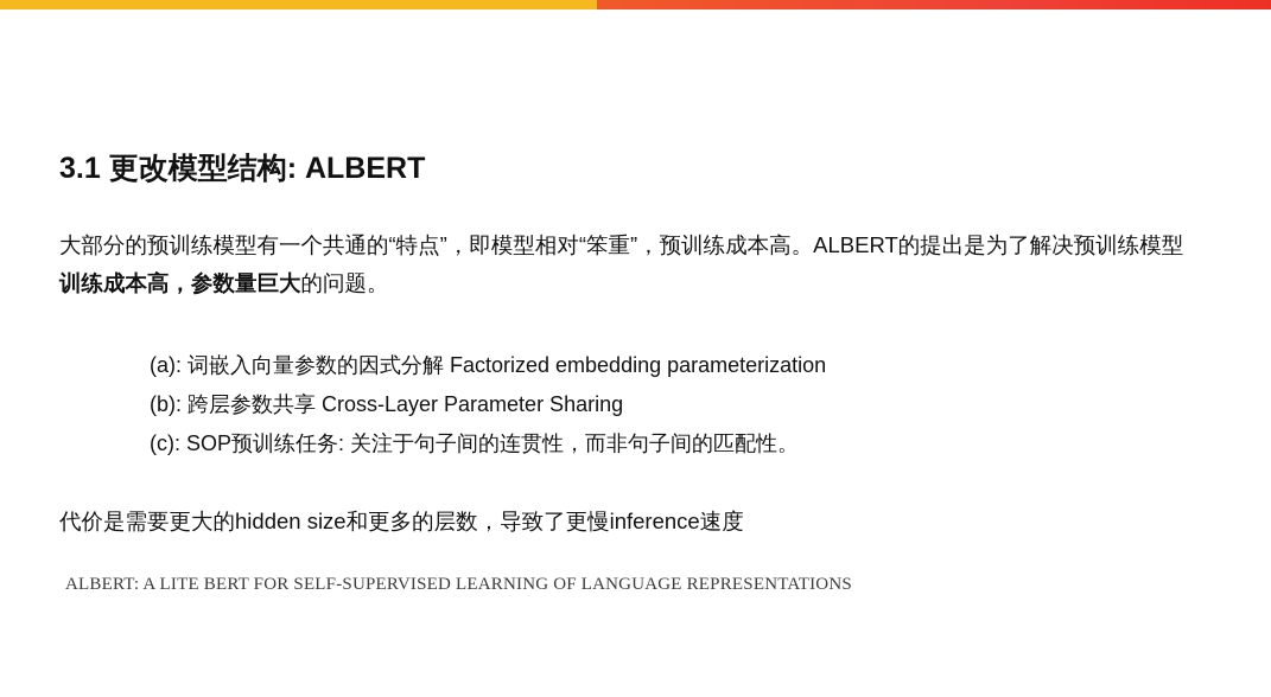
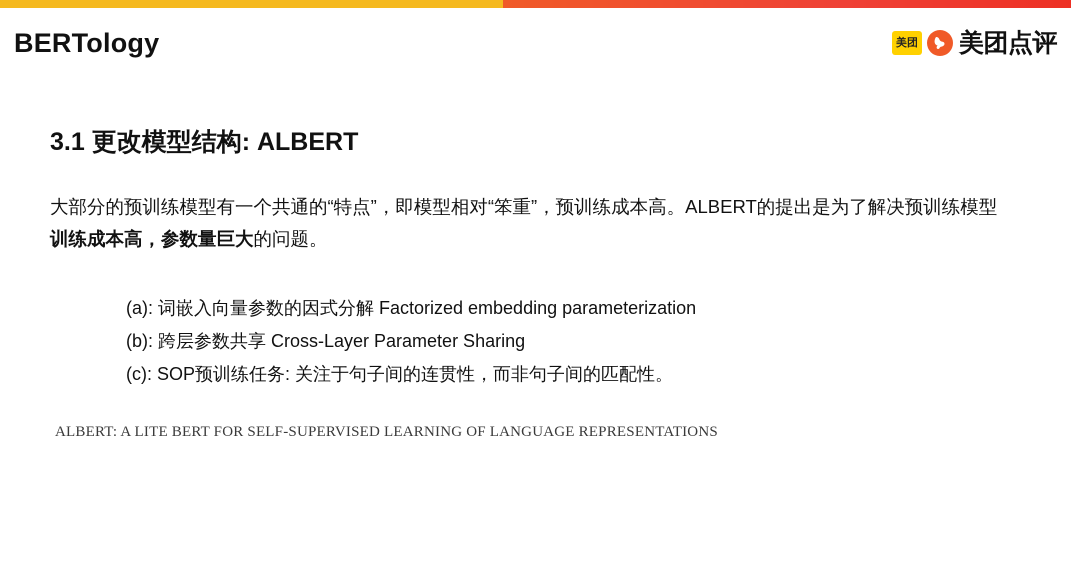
+ BERTology
+ 美团
+ 美团点评
  3.1 更改模型结构: ALBERT
  大部分的预训练模型有一个共通的“特点”，即模型相对“笨重”，预训练成本高。ALBERT的提出是为了解决预训练模型训练成本高，参数量巨大的问题。
  (a): 词嵌入向量参数的因式分解 Factorized embedding parameterization
  (b): 跨层参数共享 Cross-Layer Parameter Sharing
  (c): SOP预训练任务: 关注于句子间的连贯性，而非句子间的匹配性。
- 代价是需要更大的hidden size和更多的层数，导致了更慢inference速度
  ALBERT: A LITE BERT FOR SELF-SUPERVISED LEARNING OF LANGUAGE REPRESENTATIONS
